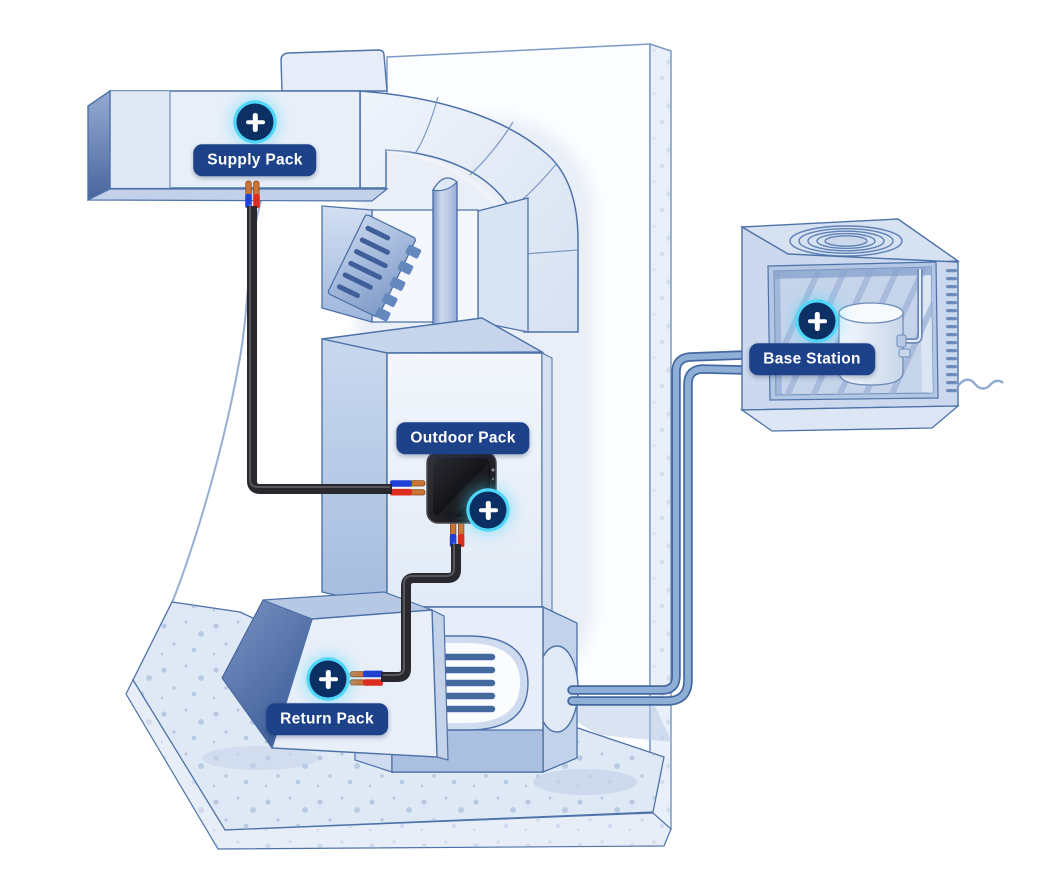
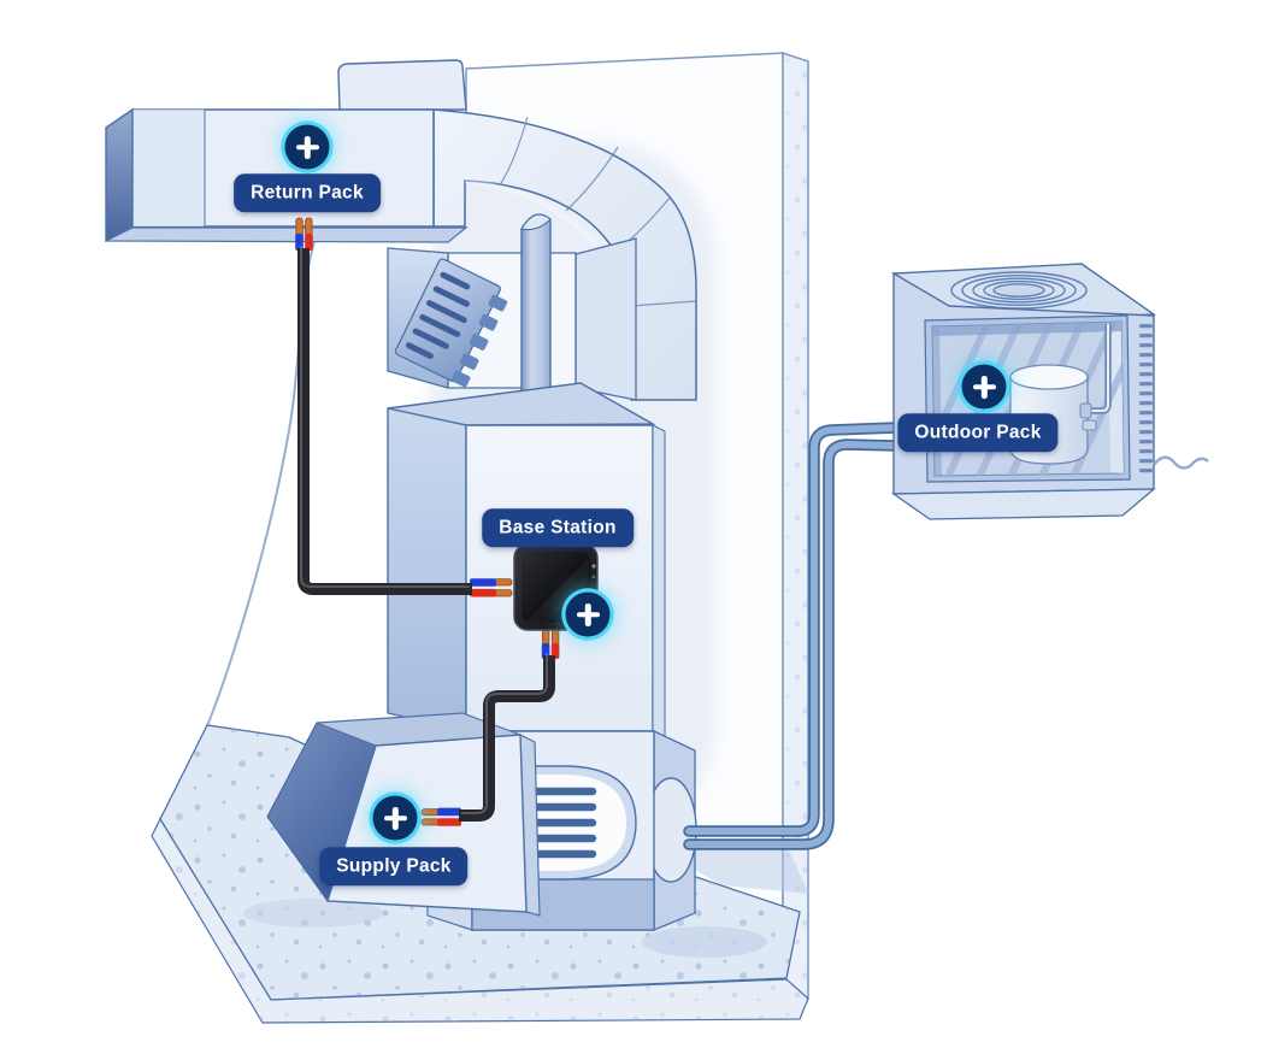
- Supply Pack
+ Return Pack
- Outdoor Pack
+ Base Station
- Return Pack
+ Supply Pack
- Base Station
+ Outdoor Pack
